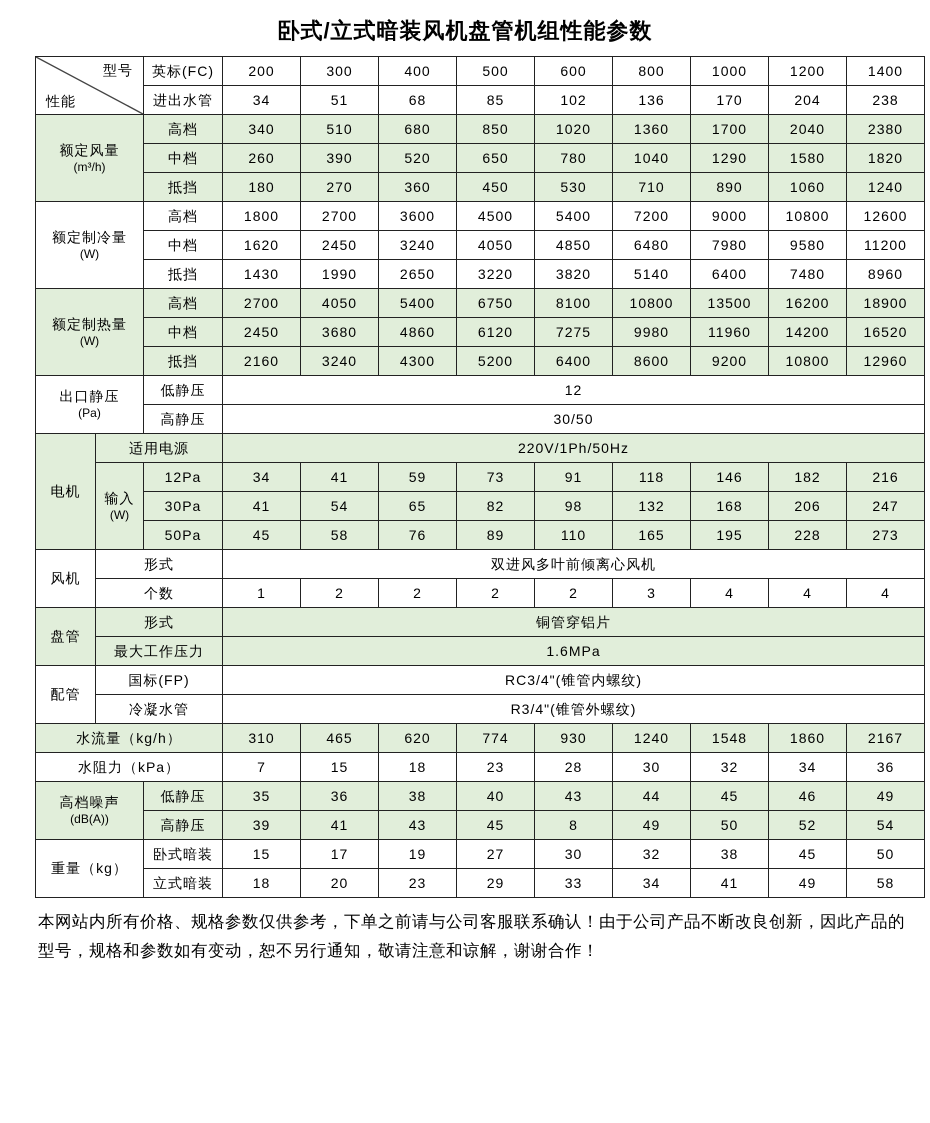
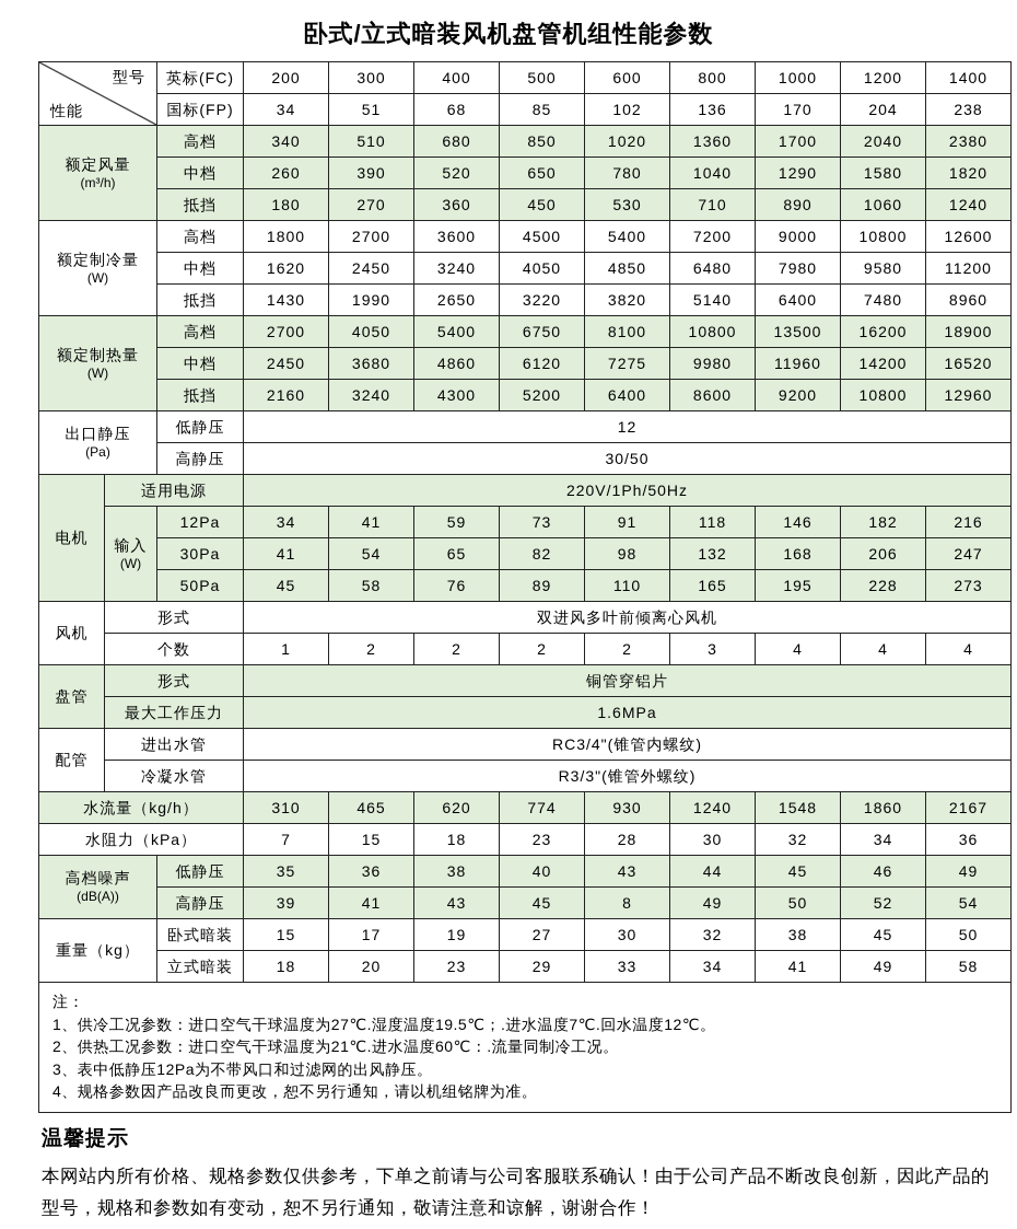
  卧式/立式暗装风机盘管机组性能参数
  型号性能	英标(FC)	200	300	400	500	600	800	1000	1200	1400
- 进出水管	34	51	68	85	102	136	170	204	238
+ 国标(FP)	34	51	68	85	102	136	170	204	238
  额定风量(m³/h)	高档	340	510	680	850	1020	1360	1700	2040	2380
  中档	260	390	520	650	780	1040	1290	1580	1820
  抵挡	180	270	360	450	530	710	890	1060	1240
  额定制冷量(W)	高档	1800	2700	3600	4500	5400	7200	9000	10800	12600
  中档	1620	2450	3240	4050	4850	6480	7980	9580	11200
  抵挡	1430	1990	2650	3220	3820	5140	6400	7480	8960
  额定制热量(W)	高档	2700	4050	5400	6750	8100	10800	13500	16200	18900
  中档	2450	3680	4860	6120	7275	9980	11960	14200	16520
  抵挡	2160	3240	4300	5200	6400	8600	9200	10800	12960
  出口静压(Pa)	低静压	12
  高静压	30/50
  电机	适用电源	220V/1Ph/50Hz
  输入(W)	12Pa	34	41	59	73	91	118	146	182	216
  30Pa	41	54	65	82	98	132	168	206	247
  50Pa	45	58	76	89	110	165	195	228	273
  风机	形式	双进风多叶前倾离心风机
  个数	1	2	2	2	2	3	4	4	4
  盘管	形式	铜管穿铝片
  最大工作压力	1.6MPa
- 配管	国标(FP)	RC3/4"(锥管内螺纹)
+ 配管	进出水管	RC3/4"(锥管内螺纹)
- 冷凝水管	R3/4"(锥管外螺纹)
+ 冷凝水管	R3/3"(锥管外螺纹)
  水流量（kg/h）	310	465	620	774	930	1240	1548	1860	2167
  水阻力（kPa）	7	15	18	23	28	30	32	34	36
  高档噪声(dB(A))	低静压	35	36	38	40	43	44	45	46	49
  高静压	39	41	43	45	8	49	50	52	54
  重量（kg）	卧式暗装	15	17	19	27	30	32	38	45	50
  立式暗装	18	20	23	29	33	34	41	49	58
+ 注：
+ 1、供冷工况参数：进口空气干球温度为27℃.湿度温度19.5℃；.进水温度7℃.回水温度12℃。
+ 2、供热工况参数：进口空气干球温度为21℃.进水温度60℃：.流量同制冷工况。
+ 3、表中低静压12Pa为不带风口和过滤网的出风静压。
+ 4、规格参数因产品改良而更改，恕不另行通知，请以机组铭牌为准。
+ 温馨提示
  本网站内所有价格、规格参数仅供参考，下单之前请与公司客服联系确认！由于公司产品不断改良创新，因此产品的型号，规格和参数如有变动，恕不另行通知，敬请注意和谅解，谢谢合作！
